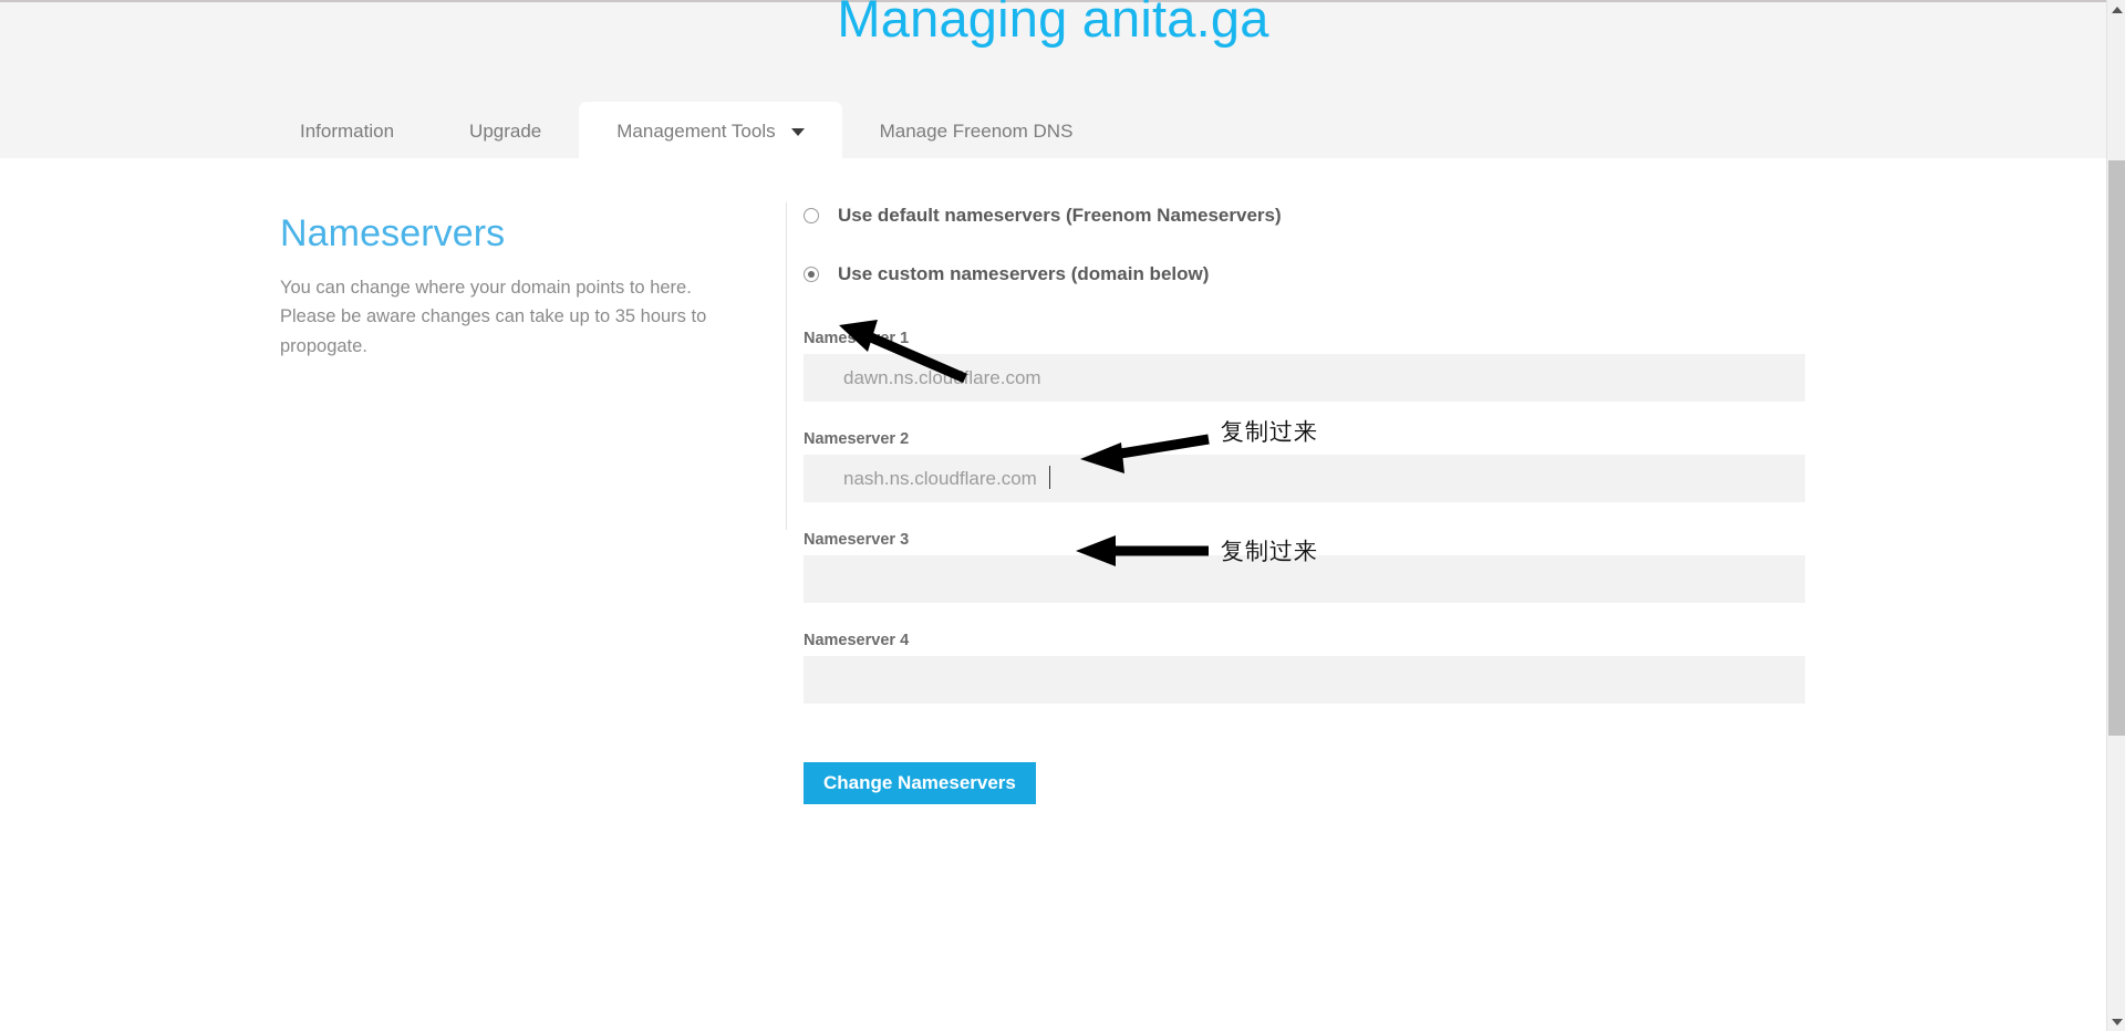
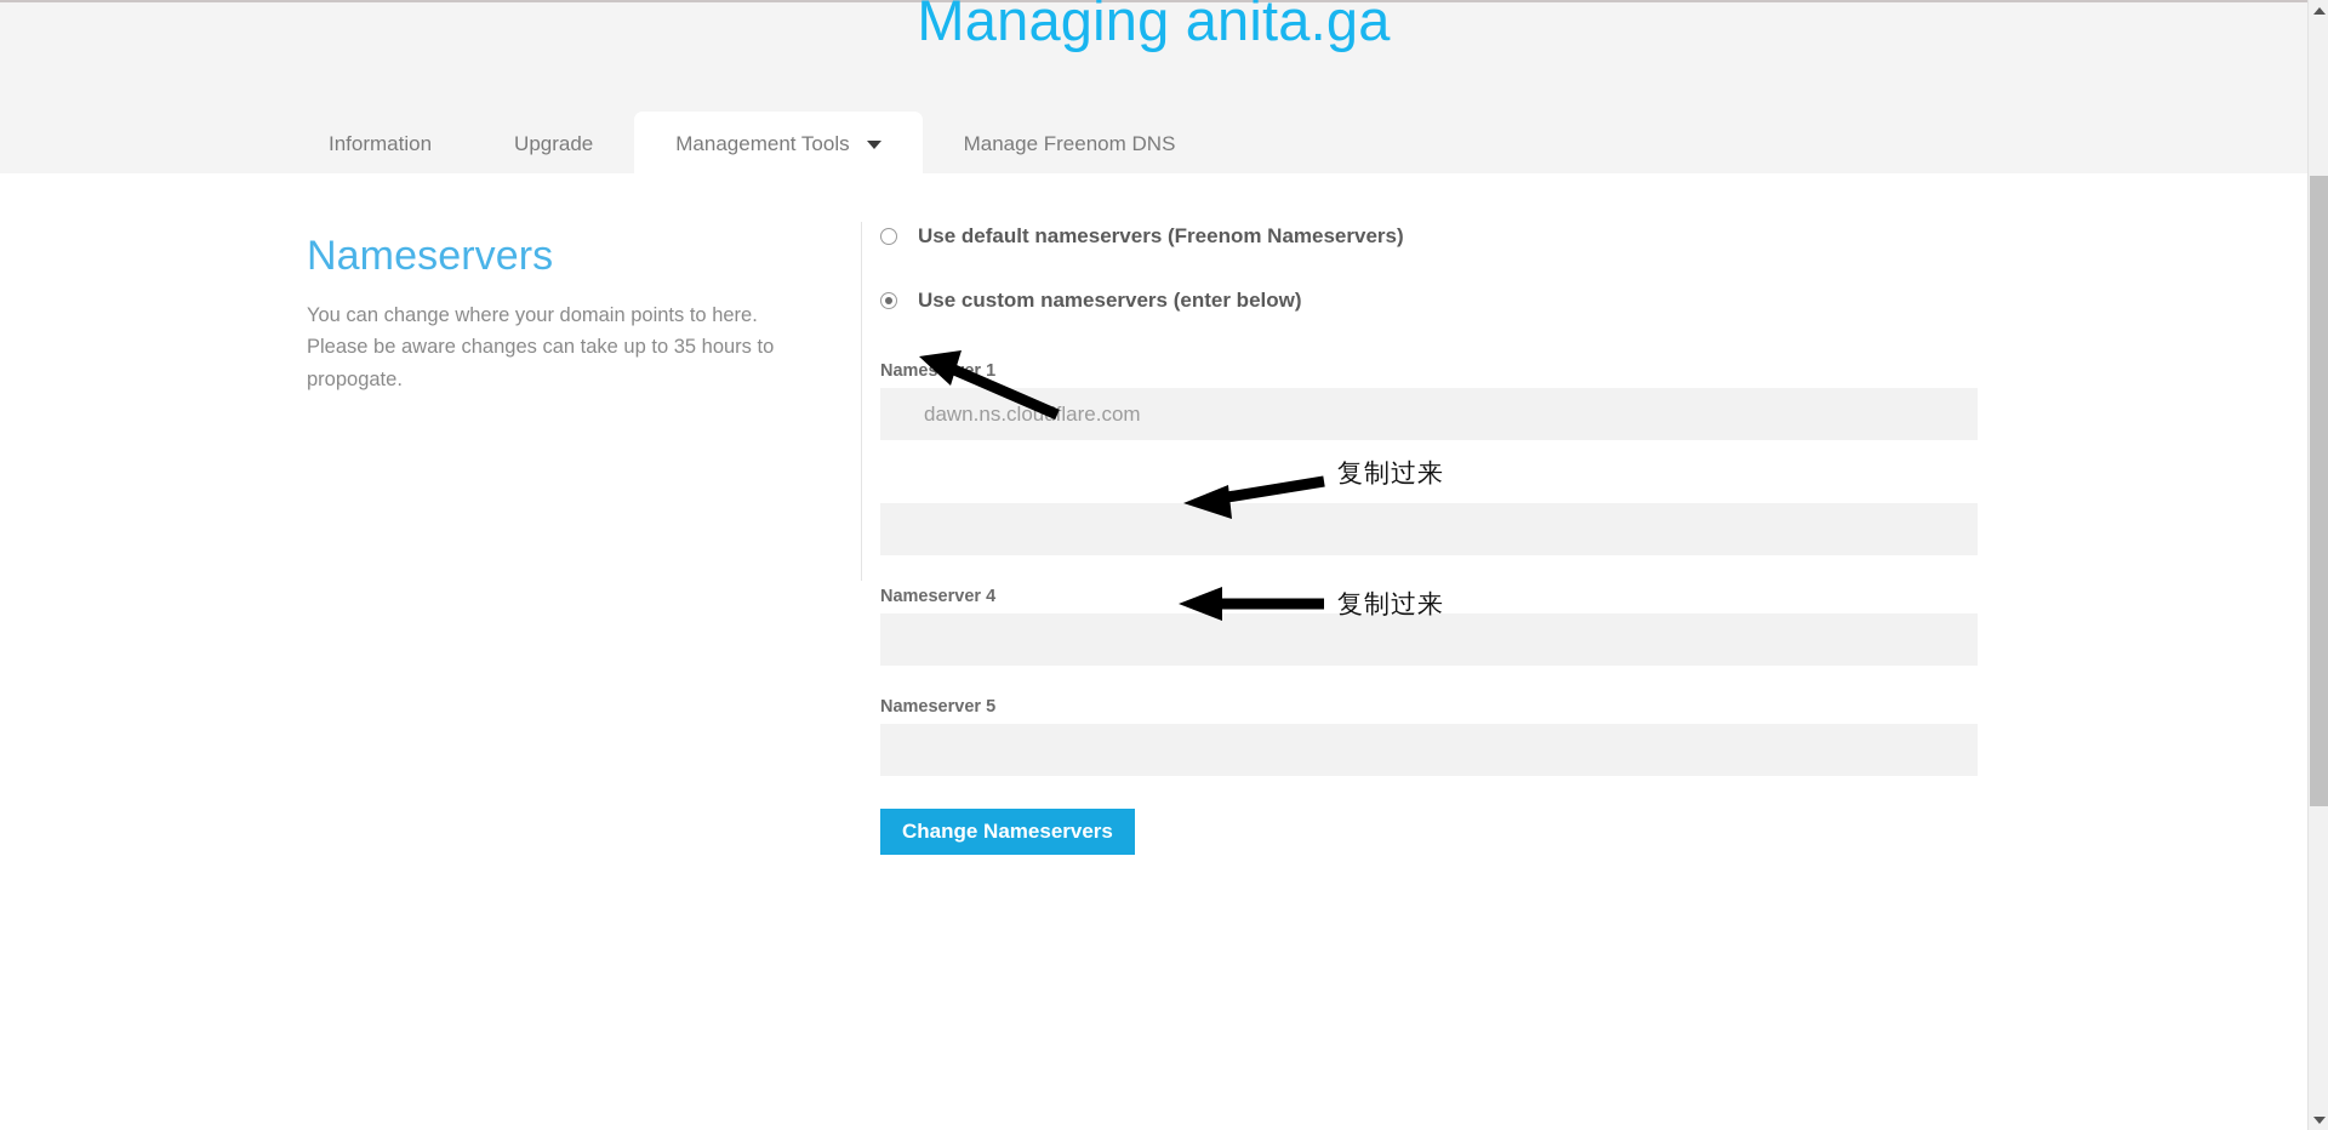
  Managing anita.ga
  Information
  Upgrade
  Management Tools
  Manage Freenom DNS
  Nameservers
  You can change where your domain points to here. Please be aware changes can take up to 35 hours to propogate.
  Use default nameservers (Freenom Nameservers)
- Use custom nameservers (domain below)
+ Use custom nameservers (enter below)
  dawn.ns.clouflare.com
- Nameserver 2
- nash.ns.cloudflare.com
- Nameserver 3
  Nameserver 4
+ Nameserver 5
  Change Nameservers
  复制过来
  复制过来
